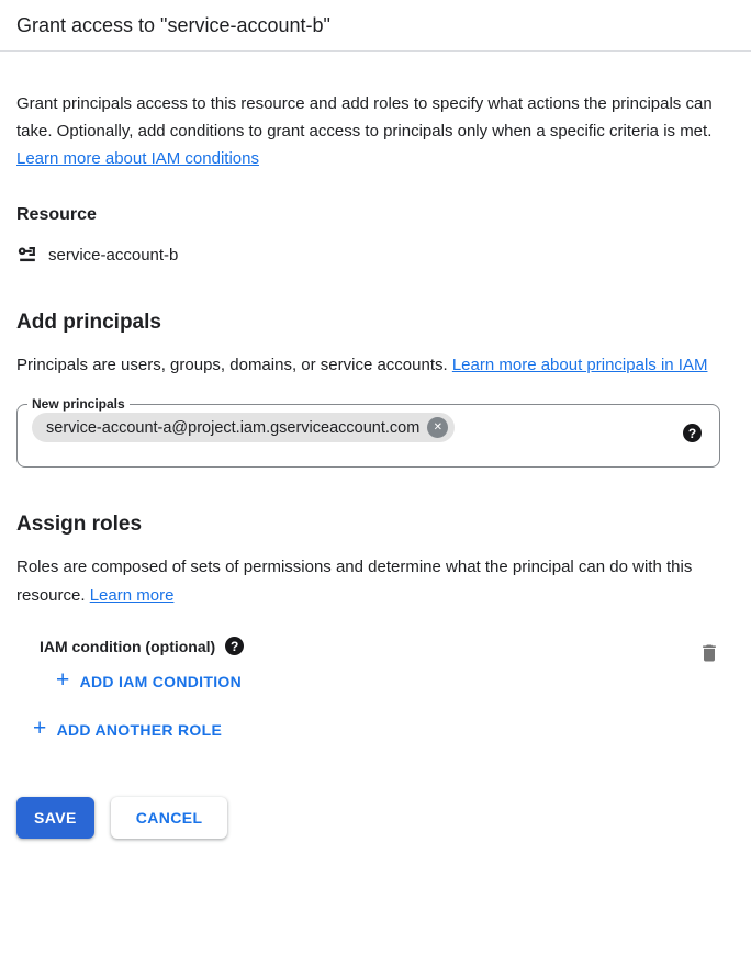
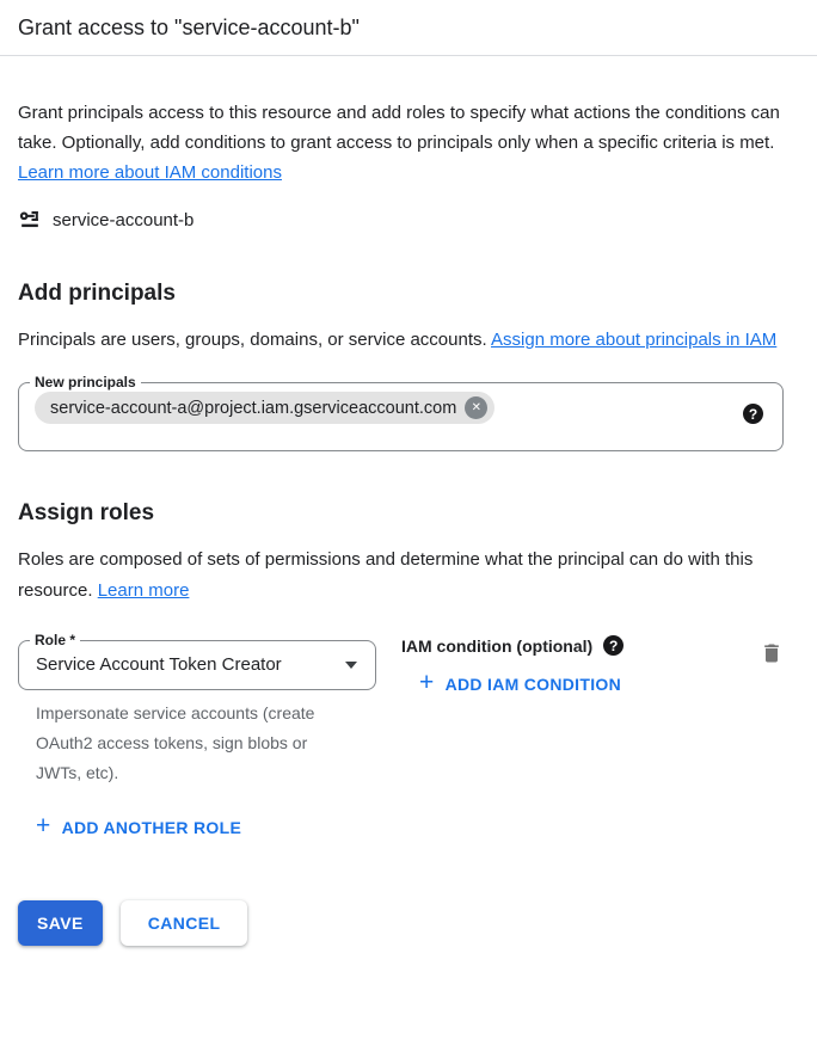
  Grant access to "service-account-b"
- Grant principals access to this resource and add roles to specify what actions the principals can take. Optionally, add conditions to grant access to principals only when a specific criteria is met. Learn more about IAM conditions
+ Grant principals access to this resource and add roles to specify what actions the conditions can take. Optionally, add conditions to grant access to principals only when a specific criteria is met. Learn more about IAM conditions
- Resource
  service-account-b
  Add principals
- Principals are users, groups, domains, or service accounts. Learn more about principals in IAM
+ Principals are users, groups, domains, or service accounts. Assign more about principals in IAM
  New principals
  service-account-a@project.iam.gserviceaccount.com
  ✕
  ?
  Assign roles
  Roles are composed of sets of permissions and determine what the principal can do with this resource. Learn more
+ Role *
+ Service Account Token Creator
+ Impersonate service accounts (create OAuth2 access tokens, sign blobs or JWTs, etc).
  IAM condition (optional)
  ?
  +
  ADD IAM CONDITION
  +
  ADD ANOTHER ROLE
  SAVE
  CANCEL
